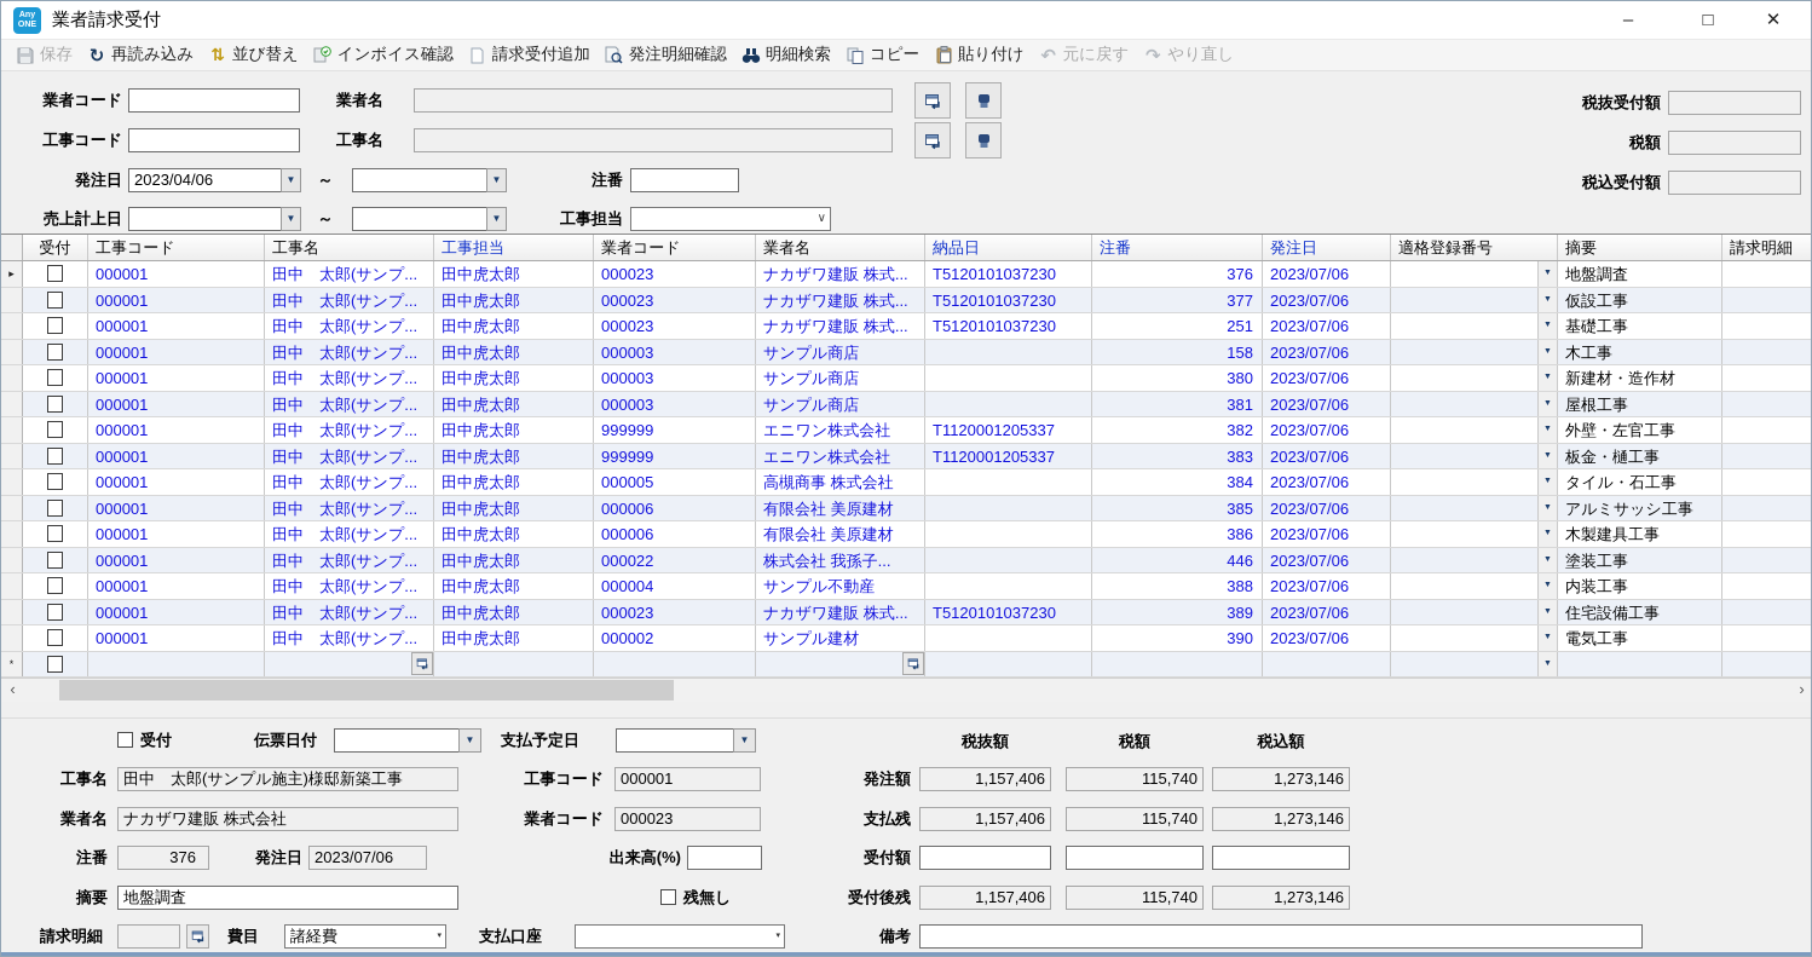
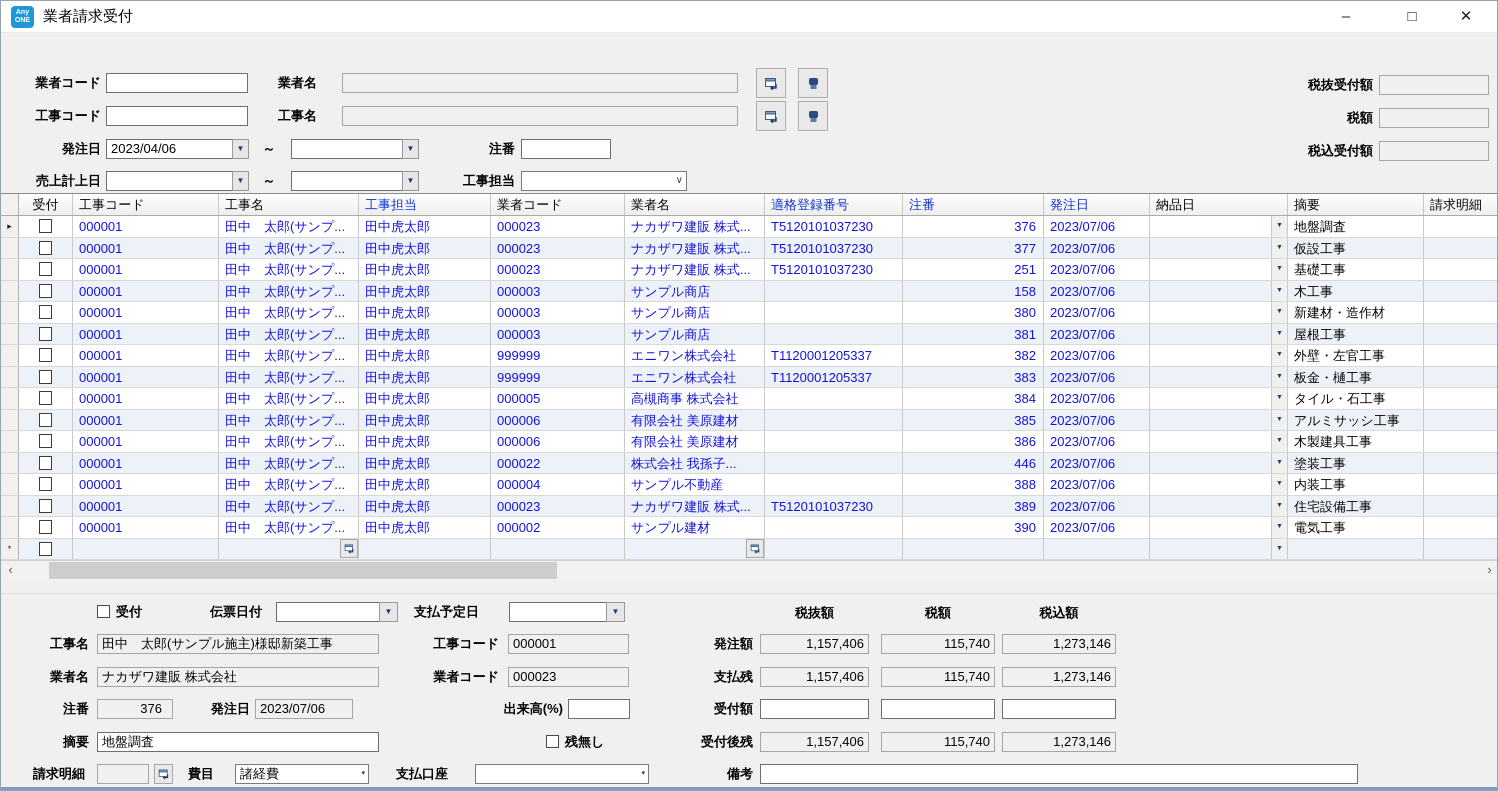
  業者請求受付
  –
  □
  ✕
- 保存
- ↻
- 再読み込み
- ⇅
- 並び替え
- インボイス確認
- 請求受付追加
- 発注明細確認
- 明細検索
- コピー
- 貼り付け
- ↶
- 元に戻す
- ↷
- やり直し
  業者コード
  業者名
  工事コード
  工事名
  発注日
  2023/04/06
  ▼
  ～
  ▼
  注番
  売上計上日
  ▼
  ～
  ▼
  工事担当
  ∨
  税抜受付額
  税額
  税込受付額
  受付
  工事コード
  工事名
  工事担当
  業者コード
  業者名
- 納品日
+ 適格登録番号
  注番
  発注日
- 適格登録番号
+ 納品日
  摘要
  請求明細
  ▸
  000001
  田中 太郎(サンプ...
  田中虎太郎
  000023
  ナカザワ建販 株式...
  T5120101037230
  376
  2023/07/06
  地盤調査
  000001
  田中 太郎(サンプ...
  田中虎太郎
  000023
  ナカザワ建販 株式...
  T5120101037230
  377
  2023/07/06
  仮設工事
  000001
  田中 太郎(サンプ...
  田中虎太郎
  000023
  ナカザワ建販 株式...
  T5120101037230
  251
  2023/07/06
  基礎工事
  000001
  田中 太郎(サンプ...
  田中虎太郎
  000003
  サンプル商店
  158
  2023/07/06
  木工事
  000001
  田中 太郎(サンプ...
  田中虎太郎
  000003
  サンプル商店
  380
  2023/07/06
  新建材・造作材
  000001
  田中 太郎(サンプ...
  田中虎太郎
  000003
  サンプル商店
  381
  2023/07/06
  屋根工事
  000001
  田中 太郎(サンプ...
  田中虎太郎
  999999
  エニワン株式会社
  T1120001205337
  382
  2023/07/06
  外壁・左官工事
  000001
  田中 太郎(サンプ...
  田中虎太郎
  999999
  エニワン株式会社
  T1120001205337
  383
  2023/07/06
  板金・樋工事
  000001
  田中 太郎(サンプ...
  田中虎太郎
  000005
  高槻商事 株式会社
  384
  2023/07/06
  タイル・石工事
  000001
  田中 太郎(サンプ...
  田中虎太郎
  000006
  有限会社 美原建材
  385
  2023/07/06
  アルミサッシ工事
  000001
  田中 太郎(サンプ...
  田中虎太郎
  000006
  有限会社 美原建材
  386
  2023/07/06
  木製建具工事
  000001
  田中 太郎(サンプ...
  田中虎太郎
  000022
  株式会社 我孫子...
  446
  2023/07/06
  塗装工事
  000001
  田中 太郎(サンプ...
  田中虎太郎
  000004
  サンプル不動産
  388
  2023/07/06
  内装工事
  000001
  田中 太郎(サンプ...
  田中虎太郎
  000023
  ナカザワ建販 株式...
  T5120101037230
  389
  2023/07/06
  住宅設備工事
  000001
  田中 太郎(サンプ...
  田中虎太郎
  000002
  サンプル建材
  390
  2023/07/06
  電気工事
  *
  ‹
  ›
  受付
  伝票日付
  ▼
  支払予定日
  ▼
  税抜額
  税額
  税込額
  工事名
  田中 太郎(サンプル施主)様邸新築工事
  工事コード
  000001
  発注額
  1,157,406
  115,740
  1,273,146
  業者名
  ナカザワ建販 株式会社
  業者コード
  000023
  支払残
  1,157,406
  115,740
  1,273,146
  注番
  376
  発注日
  2023/07/06
  出来高(%)
  受付額
  摘要
  地盤調査
  残無し
  受付後残
  1,157,406
  115,740
  1,273,146
  請求明細
  費目
  諸経費
  支払口座
  備考
